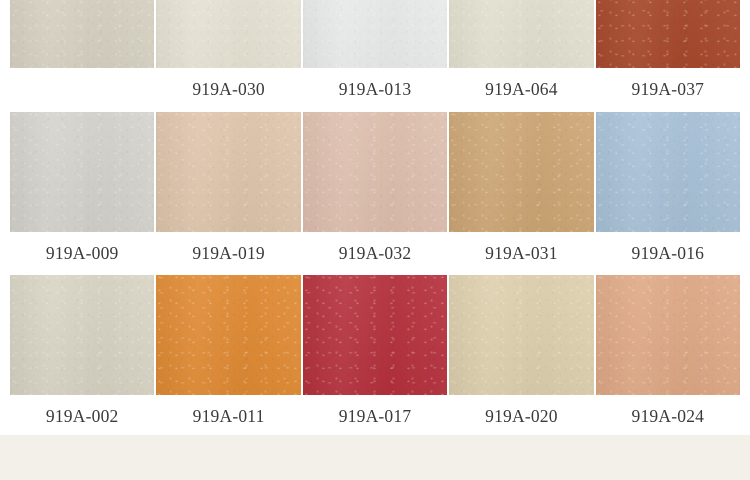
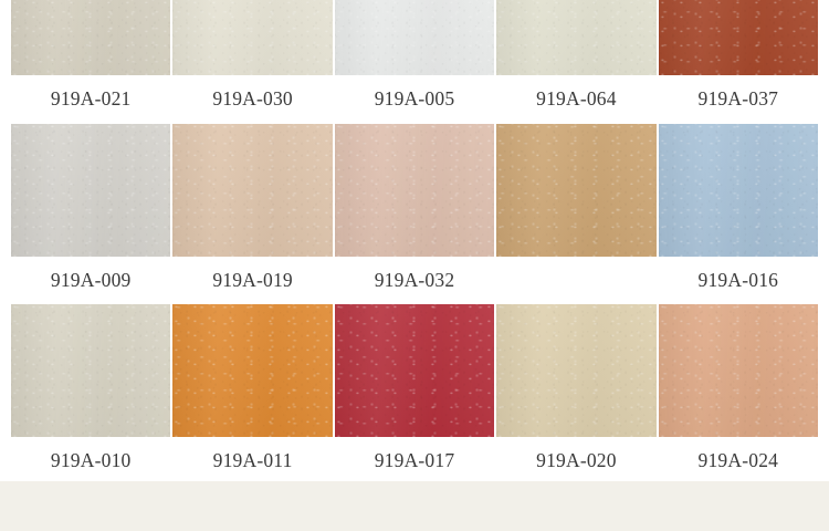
+ 919A-021
  919A-030
- 919A-013
+ 919A-005
  919A-064
  919A-037
  919A-009
  919A-019
  919A-032
- 919A-031
  919A-016
- 919A-002
+ 919A-010
  919A-011
  919A-017
  919A-020
  919A-024
